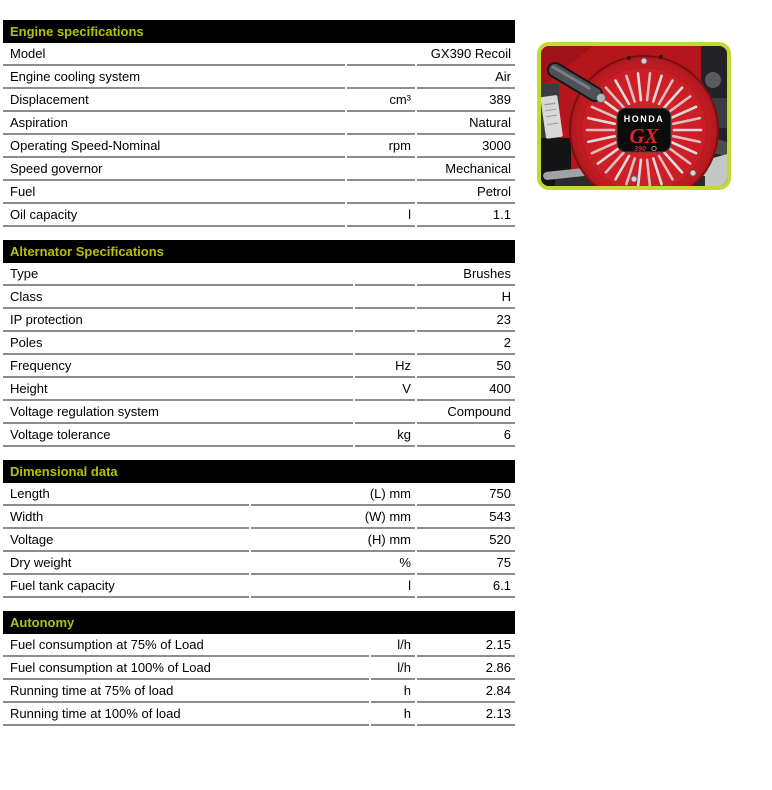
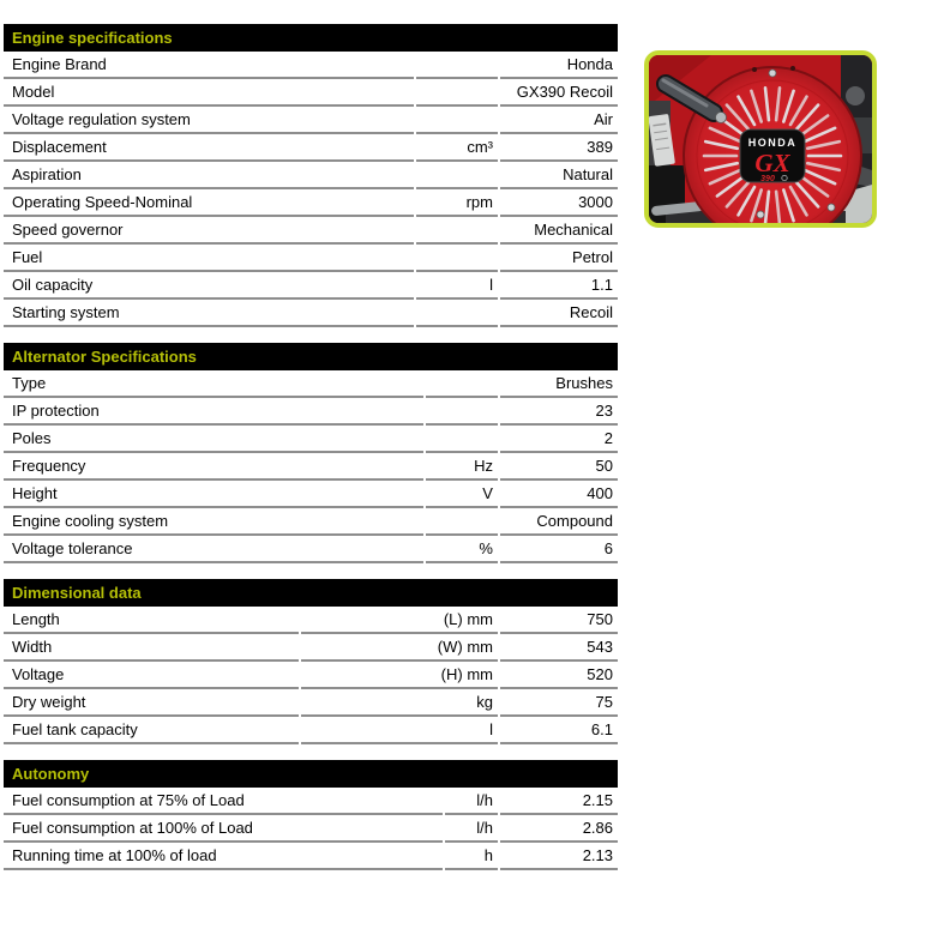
  Engine specifications
+ Engine Brand		Honda
  Model		GX390 Recoil
- Engine cooling system		Air
+ Voltage regulation system		Air
  Displacement	cm³	389
  Aspiration		Natural
  Operating Speed-Nominal	rpm	3000
  Speed governor		Mechanical
  Fuel		Petrol
  Oil capacity	l	1.1
+ Starting system		Recoil
  Alternator Specifications
  Type		Brushes
- Class		H
  IP protection		23
  Poles		2
  Frequency	Hz	50
  Height	V	400
- Voltage regulation system		Compound
+ Engine cooling system		Compound
- Voltage tolerance	kg	6
+ Voltage tolerance	%	6
  Dimensional data
  Length	(L) mm	750
  Width	(W) mm	543
  Voltage	(H) mm	520
- Dry weight	%	75
+ Dry weight	kg	75
  Fuel tank capacity	l	6.1
  Autonomy
  Fuel consumption at 75% of Load	l/h	2.15
  Fuel consumption at 100% of Load	l/h	2.86
- Running time at 75% of load	h	2.84
  Running time at 100% of load	h	2.13
  HONDA
  GX
